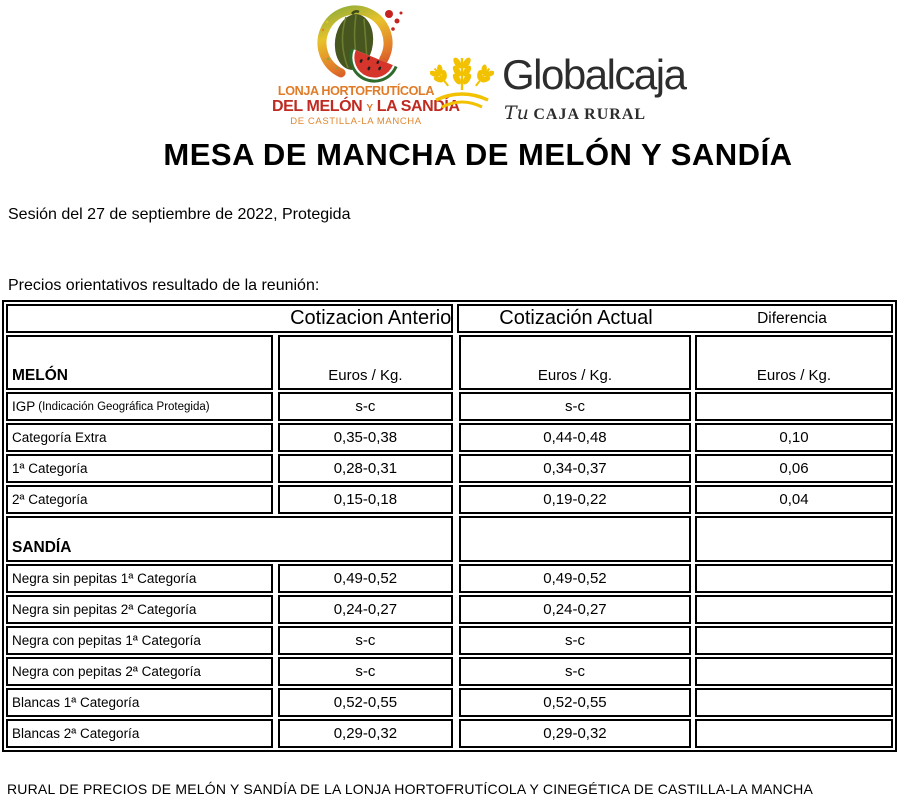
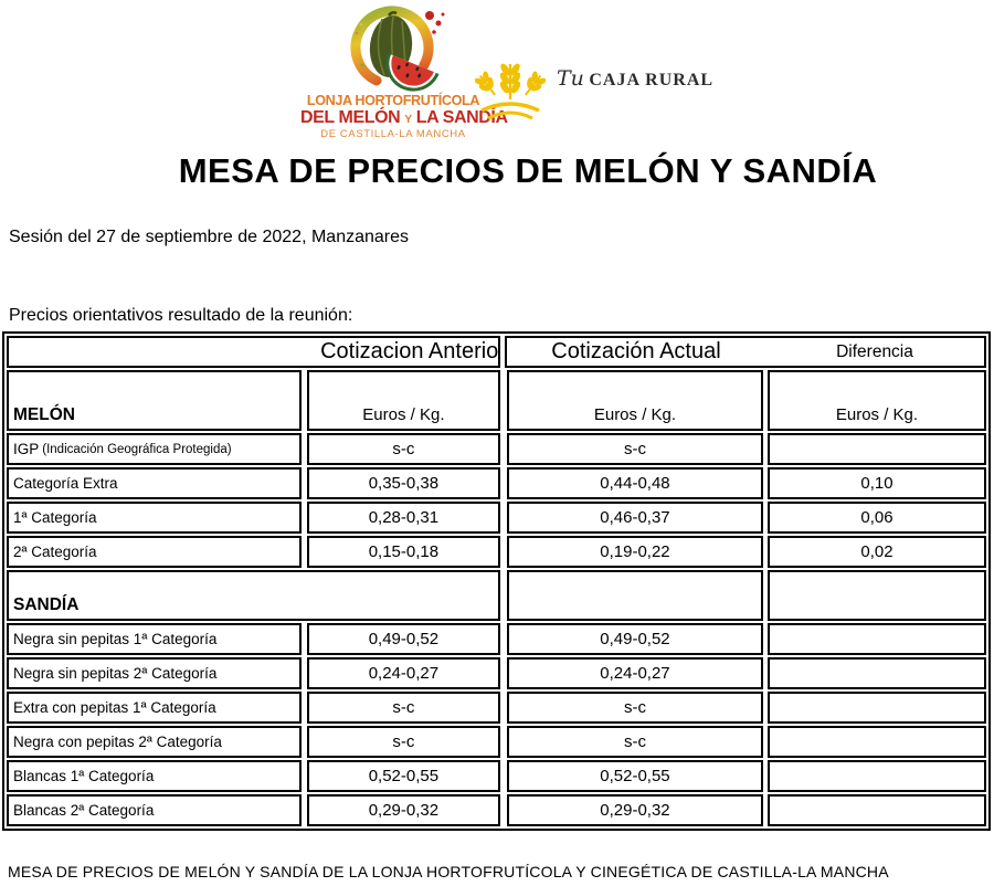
  LONJA HORTOFRUTÍCOLA
  DEL MELÓN Y LA SANDA
  DE CASTILLA-LA MANCHA
- Globalcaja
  Tu CAJA RURAL
- MESA DE MANCHA DE MELÓN Y SANDÍA
+ MESA DE PRECIOS DE MELÓN Y SANDÍA
- Sesión del 27 de septiembre de 2022, Protegida
+ Sesión del 27 de septiembre de 2022, Manzanares
  Precios orientativos resultado de la reunión:
  Cotizacion Anterio
  Cotización Actual
  Diferencia
  MELÓN
  Euros / Kg.
  Euros / Kg.
  Euros / Kg.
  IGP
  (Indicación Geográfica Protegida)
  s-c
  s-c
  Categoría Extra
  0,35-0,38
  0,44-0,48
  0,10
  1ª Categoría
  0,28-0,31
- 0,34-0,37
+ 0,46-0,37
  0,06
  2ª Categoría
  0,15-0,18
  0,19-0,22
- 0,04
+ 0,02
  SANDÍA
  Negra sin pepitas 1ª Categoría
  0,49-0,52
  0,49-0,52
  Negra sin pepitas 2ª Categoría
  0,24-0,27
  0,24-0,27
- Negra con pepitas 1ª Categoría
+ Extra con pepitas 1ª Categoría
  s-c
  s-c
  Negra con pepitas 2ª Categoría
  s-c
  s-c
  Blancas 1ª Categoría
  0,52-0,55
  0,52-0,55
  Blancas 2ª Categoría
  0,29-0,32
  0,29-0,32
- RURAL DE PRECIOS DE MELÓN Y SANDÍA DE LA LONJA HORTOFRUTÍCOLA Y CINEGÉTICA DE CASTILLA-LA MANCHA
+ MESA DE PRECIOS DE MELÓN Y SANDÍA DE LA LONJA HORTOFRUTÍCOLA Y CINEGÉTICA DE CASTILLA-LA MANCHA
